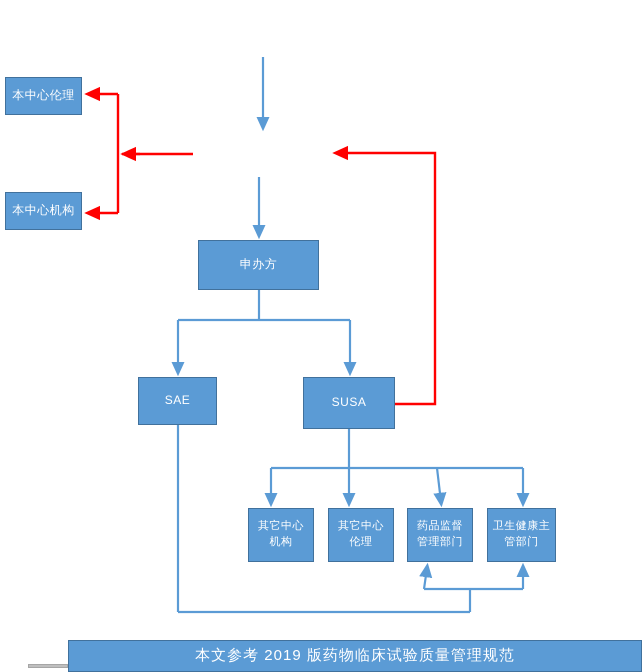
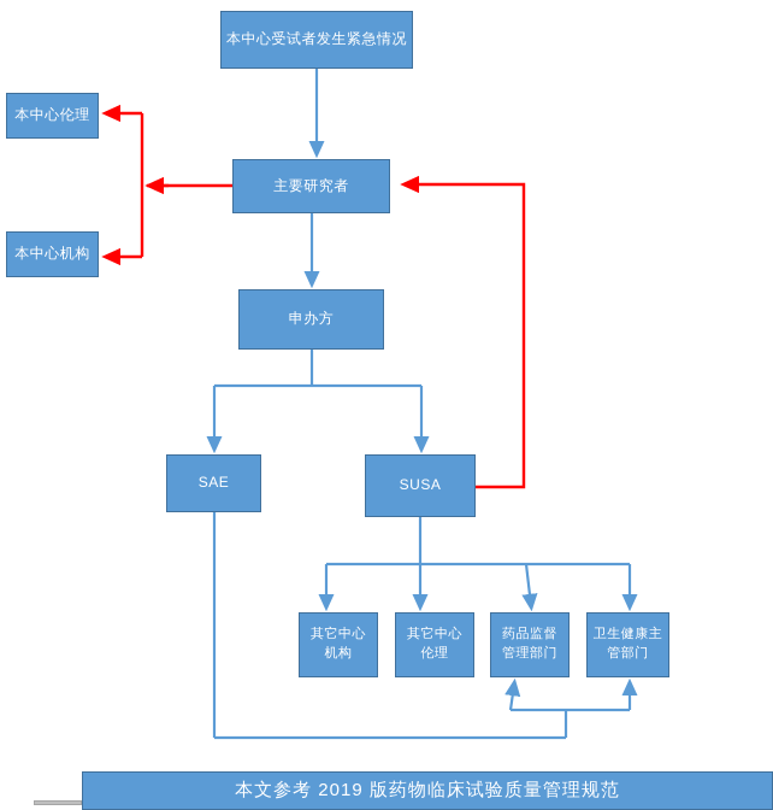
+ 本中心受试者发生紧急情况
+ 主要研究者
  本中心伦理
  本中心机构
  申办方
  SAE
  SUSA
  其它中心机构
  其它中心伦理
  药品监督管理部门
  卫生健康主管部门
  本文参考 2019 版药物临床试验质量管理规范
